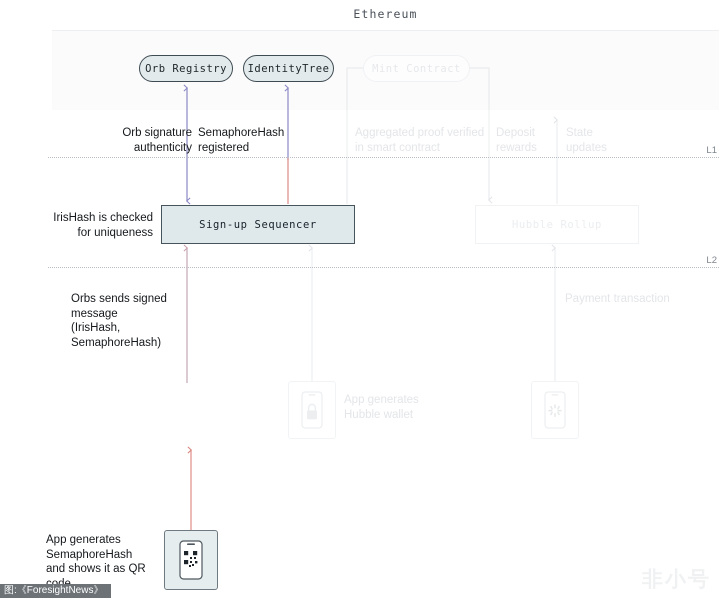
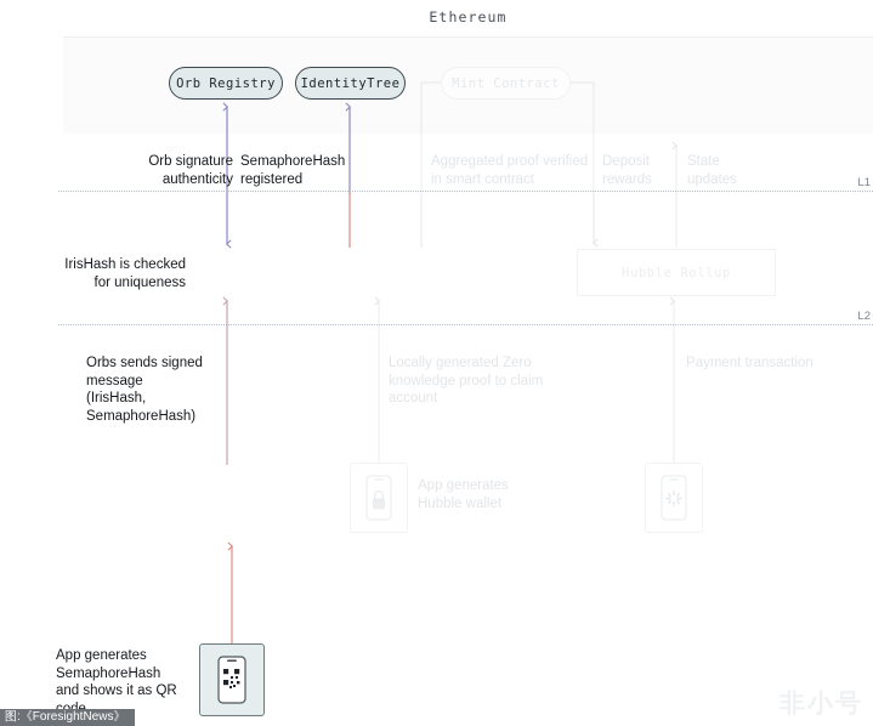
  Ethereum
  Orb Registry
  IdentityTree
  L1
  L2
- Sign-up Sequencer
  Orb signature
  authenticity
  SemaphoreHash
  registered
  Aggregated proof verified
  in smart contract
  Deposit
  rewards
  State
  updates
  IrisHash is checked
  for uniqueness
  Orbs sends signed
  message
  (IrisHash,
  SemaphoreHash)
+ Locally generated Zero
+ knowledge proof to claim
+ account
  Payment transaction
  App generates
  Hubble wallet
  App generates
  SemaphoreHash
  and shows it as QR
  图:《ForesightNews》
